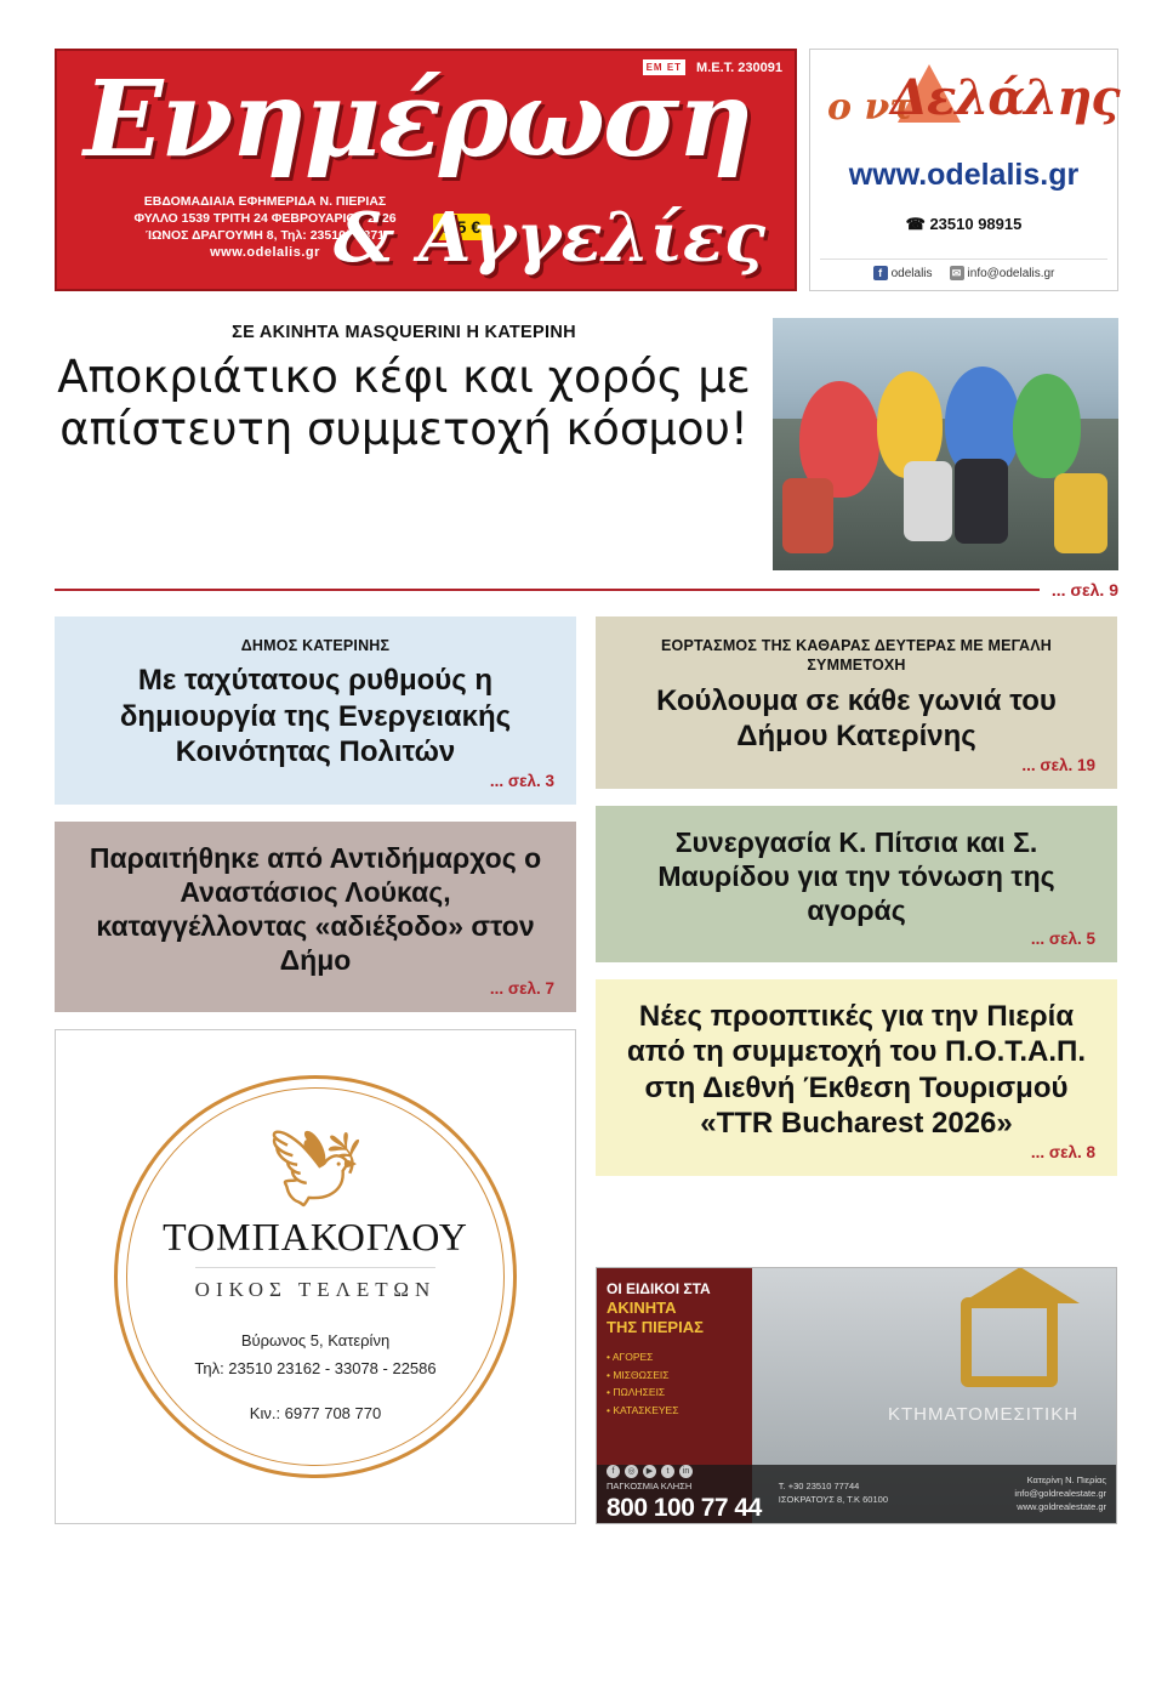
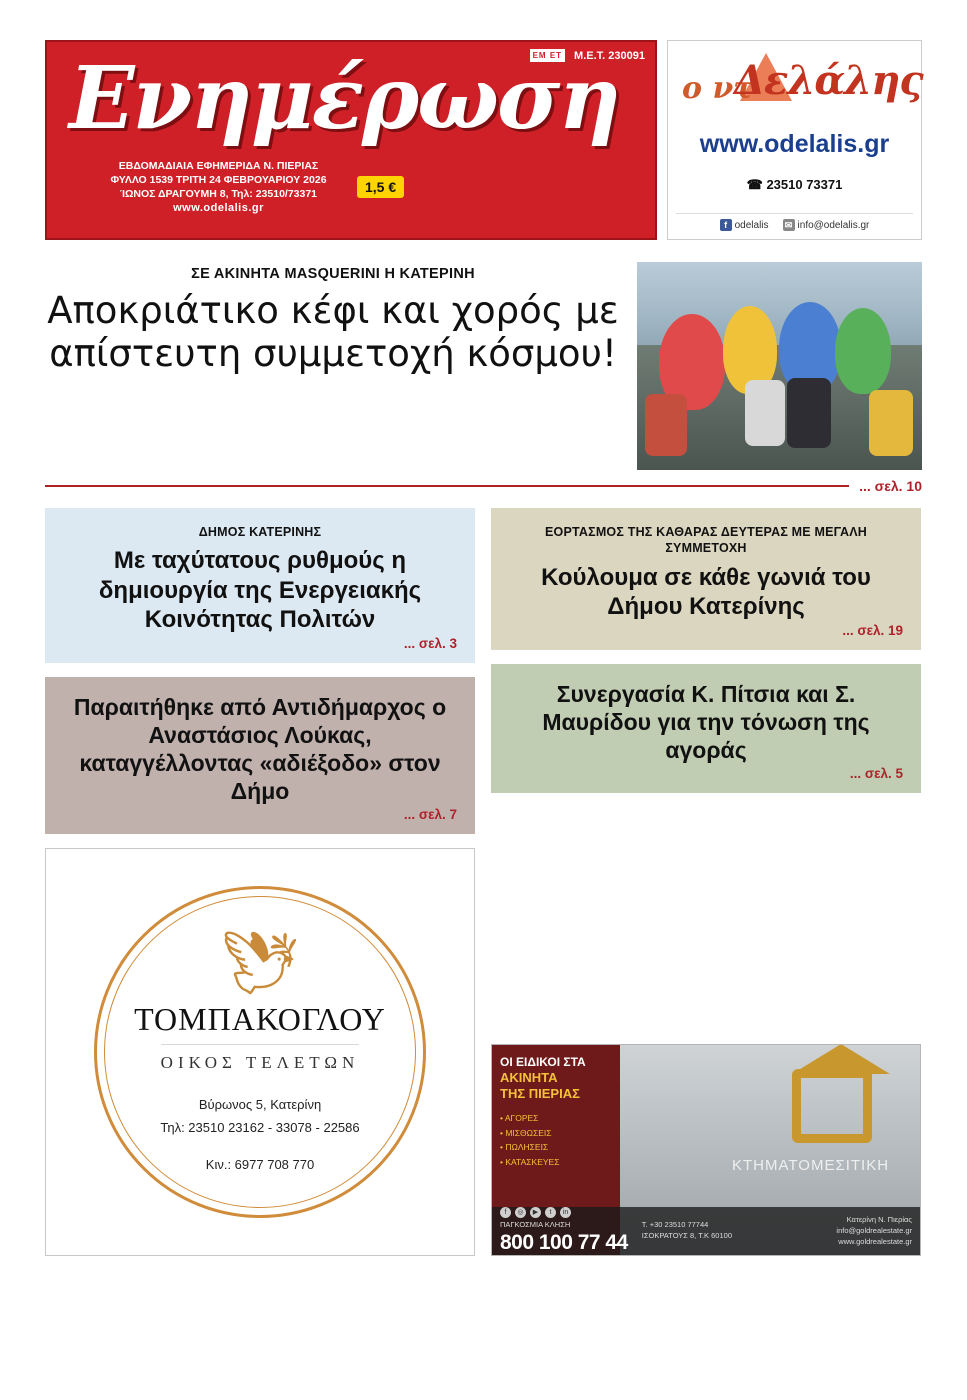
  ΕΜ ΕΤ
  Μ.Ε.Τ. 230091
  Ενημέρωση
  ΕΒΔΟΜΑΔΙΑΙΑ ΕΦΗΜΕΡΙΔΑ Ν. ΠΙΕΡΙΑΣ
  ΦΥΛΛΟ 1539 ΤΡΙΤΗ 24 ΦΕΒΡΟΥΑΡΙΟΥ 2026
  ΊΩΝΟΣ ΔΡΑΓΟΥΜΗ 8, Τηλ: 23510/73371
  www.odelalis.gr
  1,5 €
- & Αγγελίες
  ο ντ
  Δελάλης
  www.odelalis.gr
- ☎ 23510 98915
+ ☎ 23510 73371
  f odelalis
  ✉ info@odelalis.gr
  ΣΕ ΑΚΙΝΗΤΑ MASQUERINI Η ΚΑΤΕΡΙΝΗ
  Αποκριάτικο κέφι και χορός με απίστευτη συμμετοχή κόσμου!
- ... σελ. 9
+ ... σελ. 10
  ΔΗΜΟΣ ΚΑΤΕΡΙΝΗΣ
  Με ταχύτατους ρυθμούς η δημιουργία της Ενεργειακής Κοινότητας Πολιτών
  ... σελ. 3
  Παραιτήθηκε από Αντιδήμαρχος ο Αναστάσιος Λούκας, καταγγέλλοντας «αδιέξοδο» στον Δήμο
  ... σελ. 7
  ΤΟΜΠΑΚΟΓΛΟΥ
  ΟΙΚΟΣ ΤΕΛΕΤΩΝ
  Βύρωνος 5, Κατερίνη
  Τηλ: 23510 23162 - 33078 - 22586
  Κιν.: 6977 708 770
  ΕΟΡΤΑΣΜΟΣ ΤΗΣ ΚΑΘΑΡΑΣ ΔΕΥΤΕΡΑΣ ΜΕ ΜΕΓΑΛΗ ΣΥΜΜΕΤΟΧΗ
  Κούλουμα σε κάθε γωνιά του Δήμου Κατερίνης
  ... σελ. 19
  Συνεργασία Κ. Πίτσια και Σ. Μαυρίδου για την τόνωση της αγοράς
  ... σελ. 5
- Νέες προοπτικές για την Πιερία από τη συμμετοχή του Π.Ο.Τ.Α.Π. στη Διεθνή Έκθεση Τουρισμού «TTR Bucharest 2026»
- ... σελ. 8
  ΟΙ ΕΙΔΙΚΟΙ ΣΤΑ
  ΑΚΙΝΗΤΑ
  ΤΗΣ ΠΙΕΡΙΑΣ
  • ΑΓΟΡΕΣ
  • ΜΙΣΘΩΣΕΙΣ
  • ΠΩΛΗΣΕΙΣ
  • ΚΑΤΑΣΚΕΥΕΣ
  ΚΤΗΜΑΤΟΜΕΣΙΤΙΚΗ
  ΠΑΓΚΟΣΜΙΑ ΚΛΗΣΗ
  800 100 77 44
  Τ. +30 23510 77744
  ΙΣΟΚΡΑΤΟΥΣ 8, Τ.Κ 60100
  Κατερίνη Ν. Πιερίας
  info@goldrealestate.gr
  www.goldrealestate.gr
